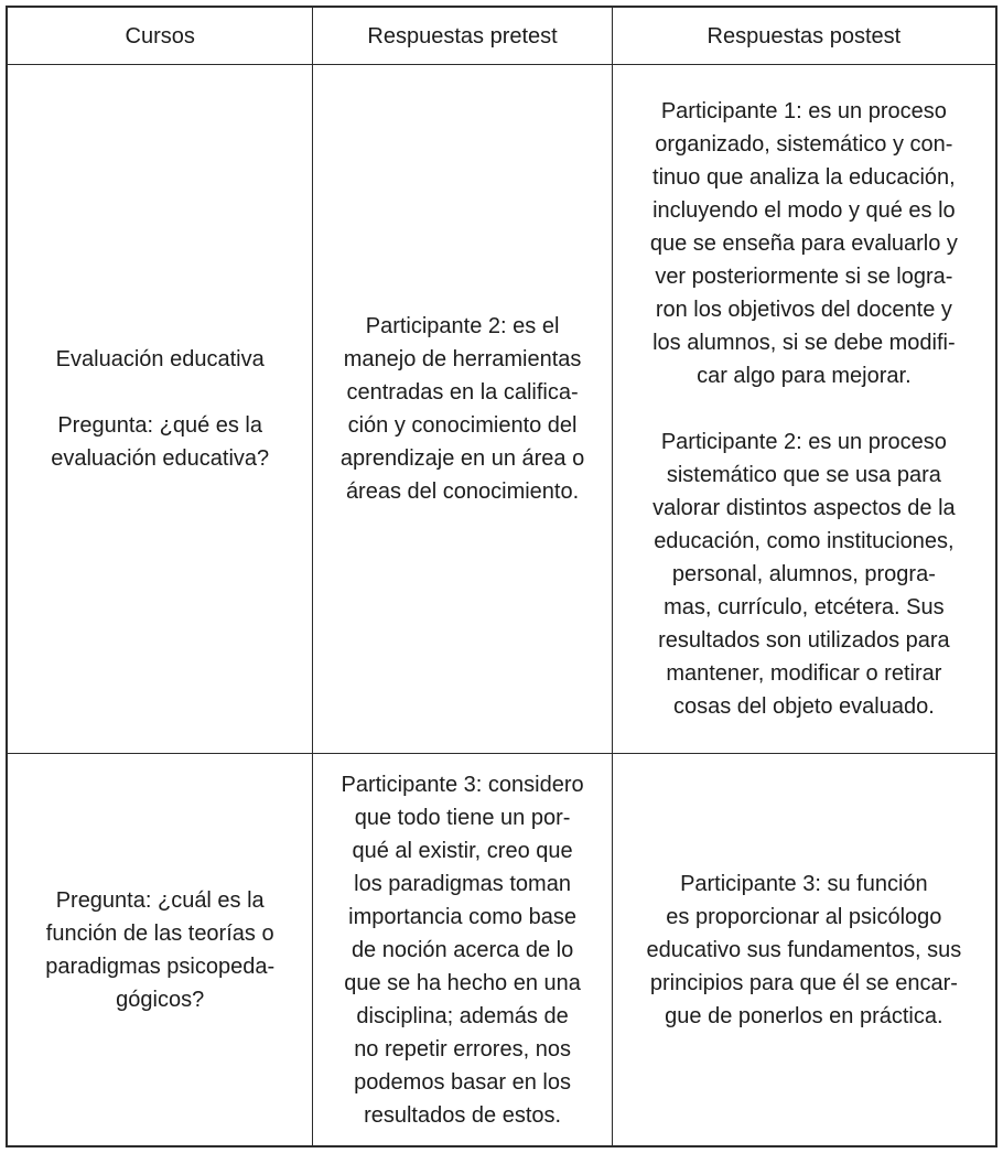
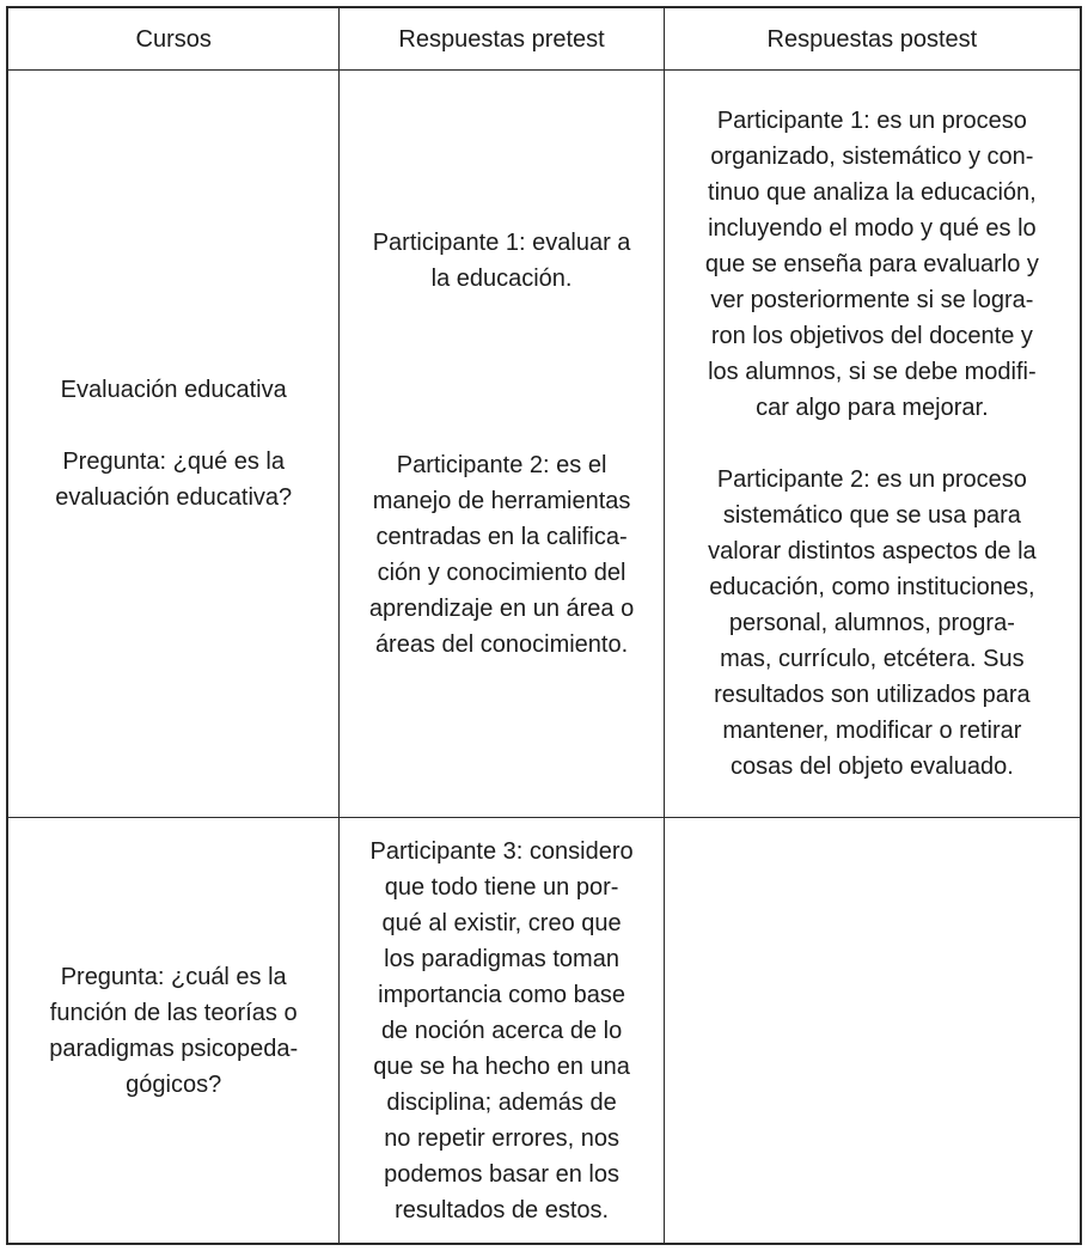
  Cursos
  Respuestas pretest
  Respuestas postest
  Evaluación educativa
  Pregunta: ¿qué es la
  evaluación educativa?
+ Participante 1: evaluar a
+ la educación.
  Participante 2: es el
  manejo de herramientas
  centradas en la califica-
  ción y conocimiento del
  aprendizaje en un área o
  áreas del conocimiento.
  Participante 1: es un proceso
  organizado, sistemático y con-
  tinuo que analiza la educación,
  incluyendo el modo y qué es lo
  que se enseña para evaluarlo y
  ver posteriormente si se logra-
  ron los objetivos del docente y
  los alumnos, si se debe modifi-
  car algo para mejorar.
  Participante 2: es un proceso
  sistemático que se usa para
  valorar distintos aspectos de la
  educación, como instituciones,
  personal, alumnos, progra-
  mas, currículo, etcétera. Sus
  resultados son utilizados para
  mantener, modificar o retirar
  cosas del objeto evaluado.
  Pregunta: ¿cuál es la
  función de las teorías o
  paradigmas psicopeda-
  gógicos?
  Participante 3: considero
  que todo tiene un por-
  qué al existir, creo que
  los paradigmas toman
  importancia como base
  de noción acerca de lo
  que se ha hecho en una
  disciplina; además de
  no repetir errores, nos
  podemos basar en los
  resultados de estos.
- Participante 3: su función
- es proporcionar al psicólogo
- educativo sus fundamentos, sus
- principios para que él se encar-
- gue de ponerlos en práctica.
